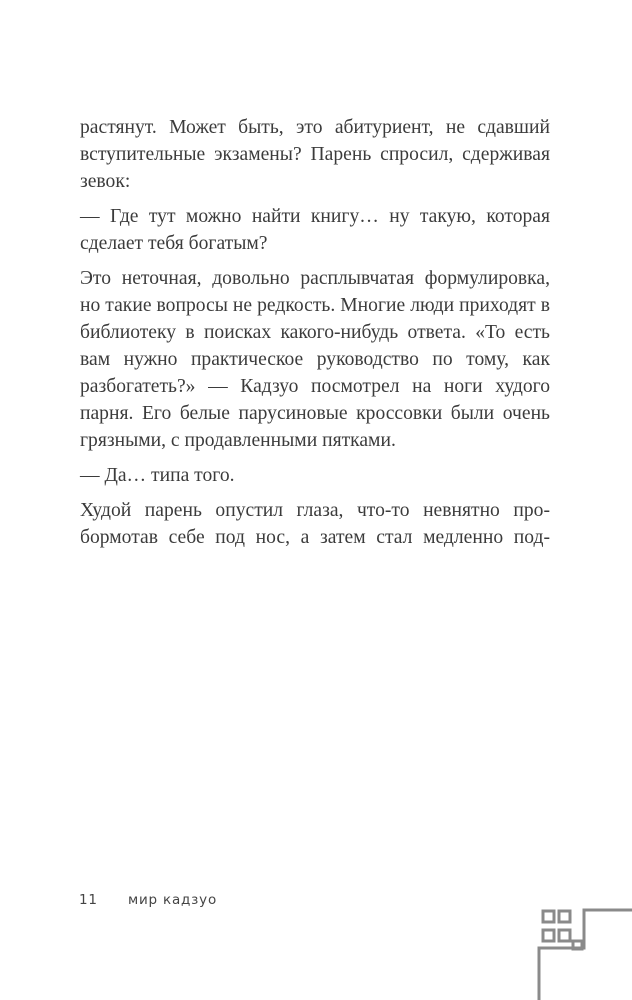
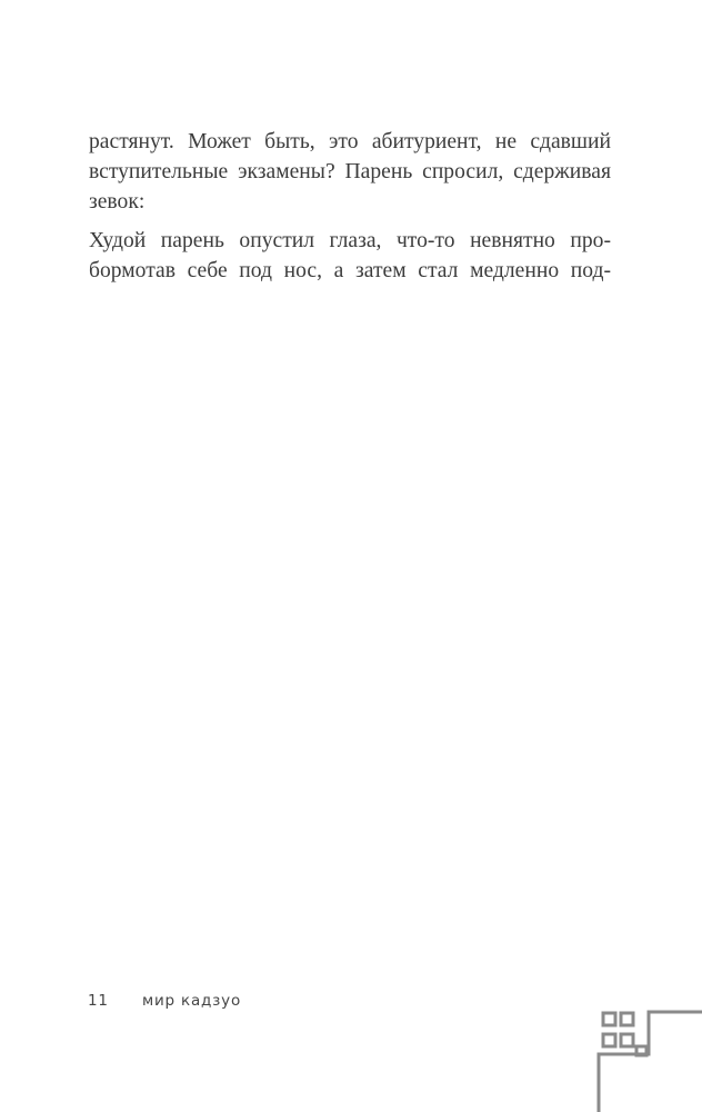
  растянут. Может быть, это абитуриент, не сдавший вступительные экзамены? Парень спросил, сдер­живая зевок:
- — Где тут можно найти книгу… ну такую, которая сделает тебя богатым?
- Это неточная, довольно расплывчатая формули­ровка, но такие вопросы не редкость. Многие люди приходят в библиотеку в поисках какого-нибудь ответа. «То есть вам нужно практическое руковод­ство по тому, как разбогатеть?» — Кадзуо посмот­рел на ноги худого парня. Его белые парусиновые кроссовки были очень грязными, с продавленны­ми пятками.
- — Да… типа того.
  Худой парень опустил глаза, что-то невнятно про­бормотав себе под нос, а затем стал медленно под-
  11
  мир кадзуо
